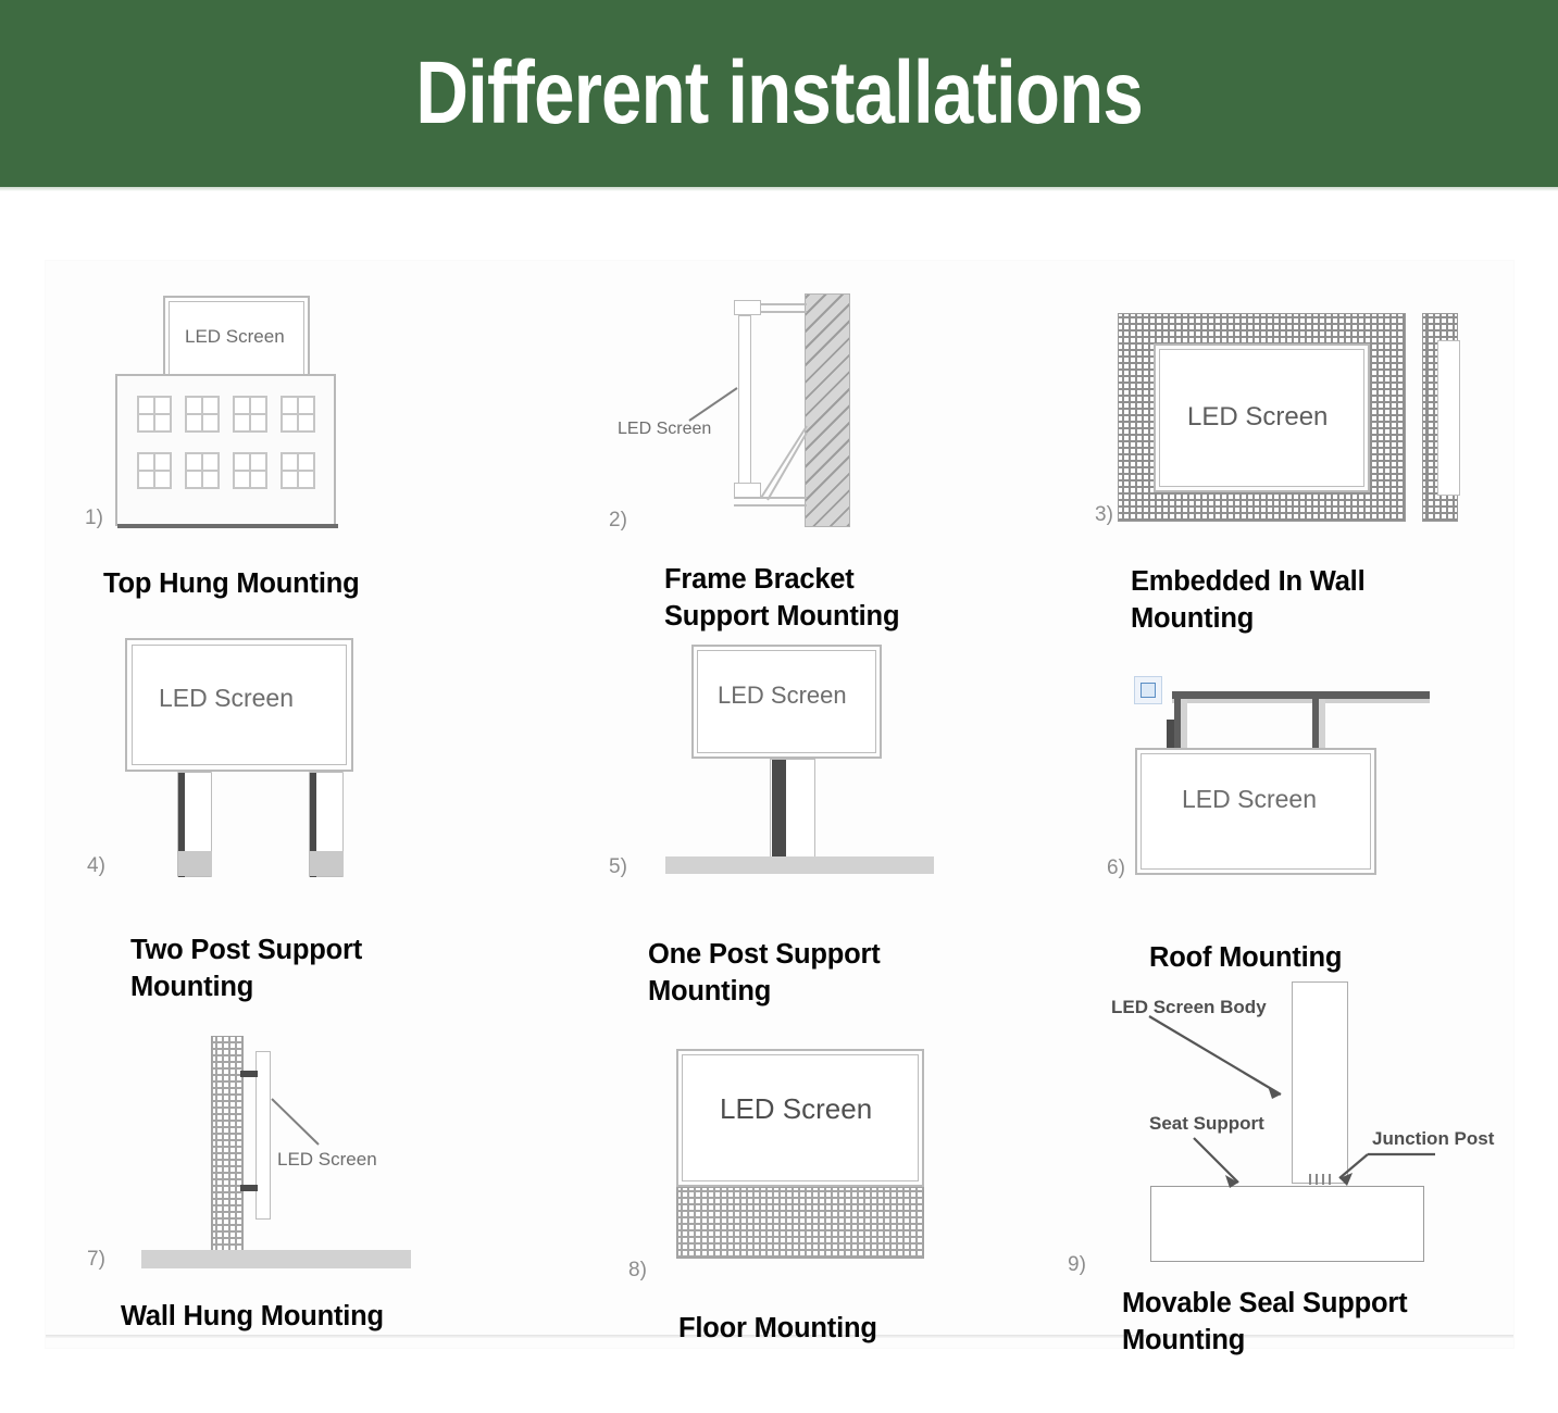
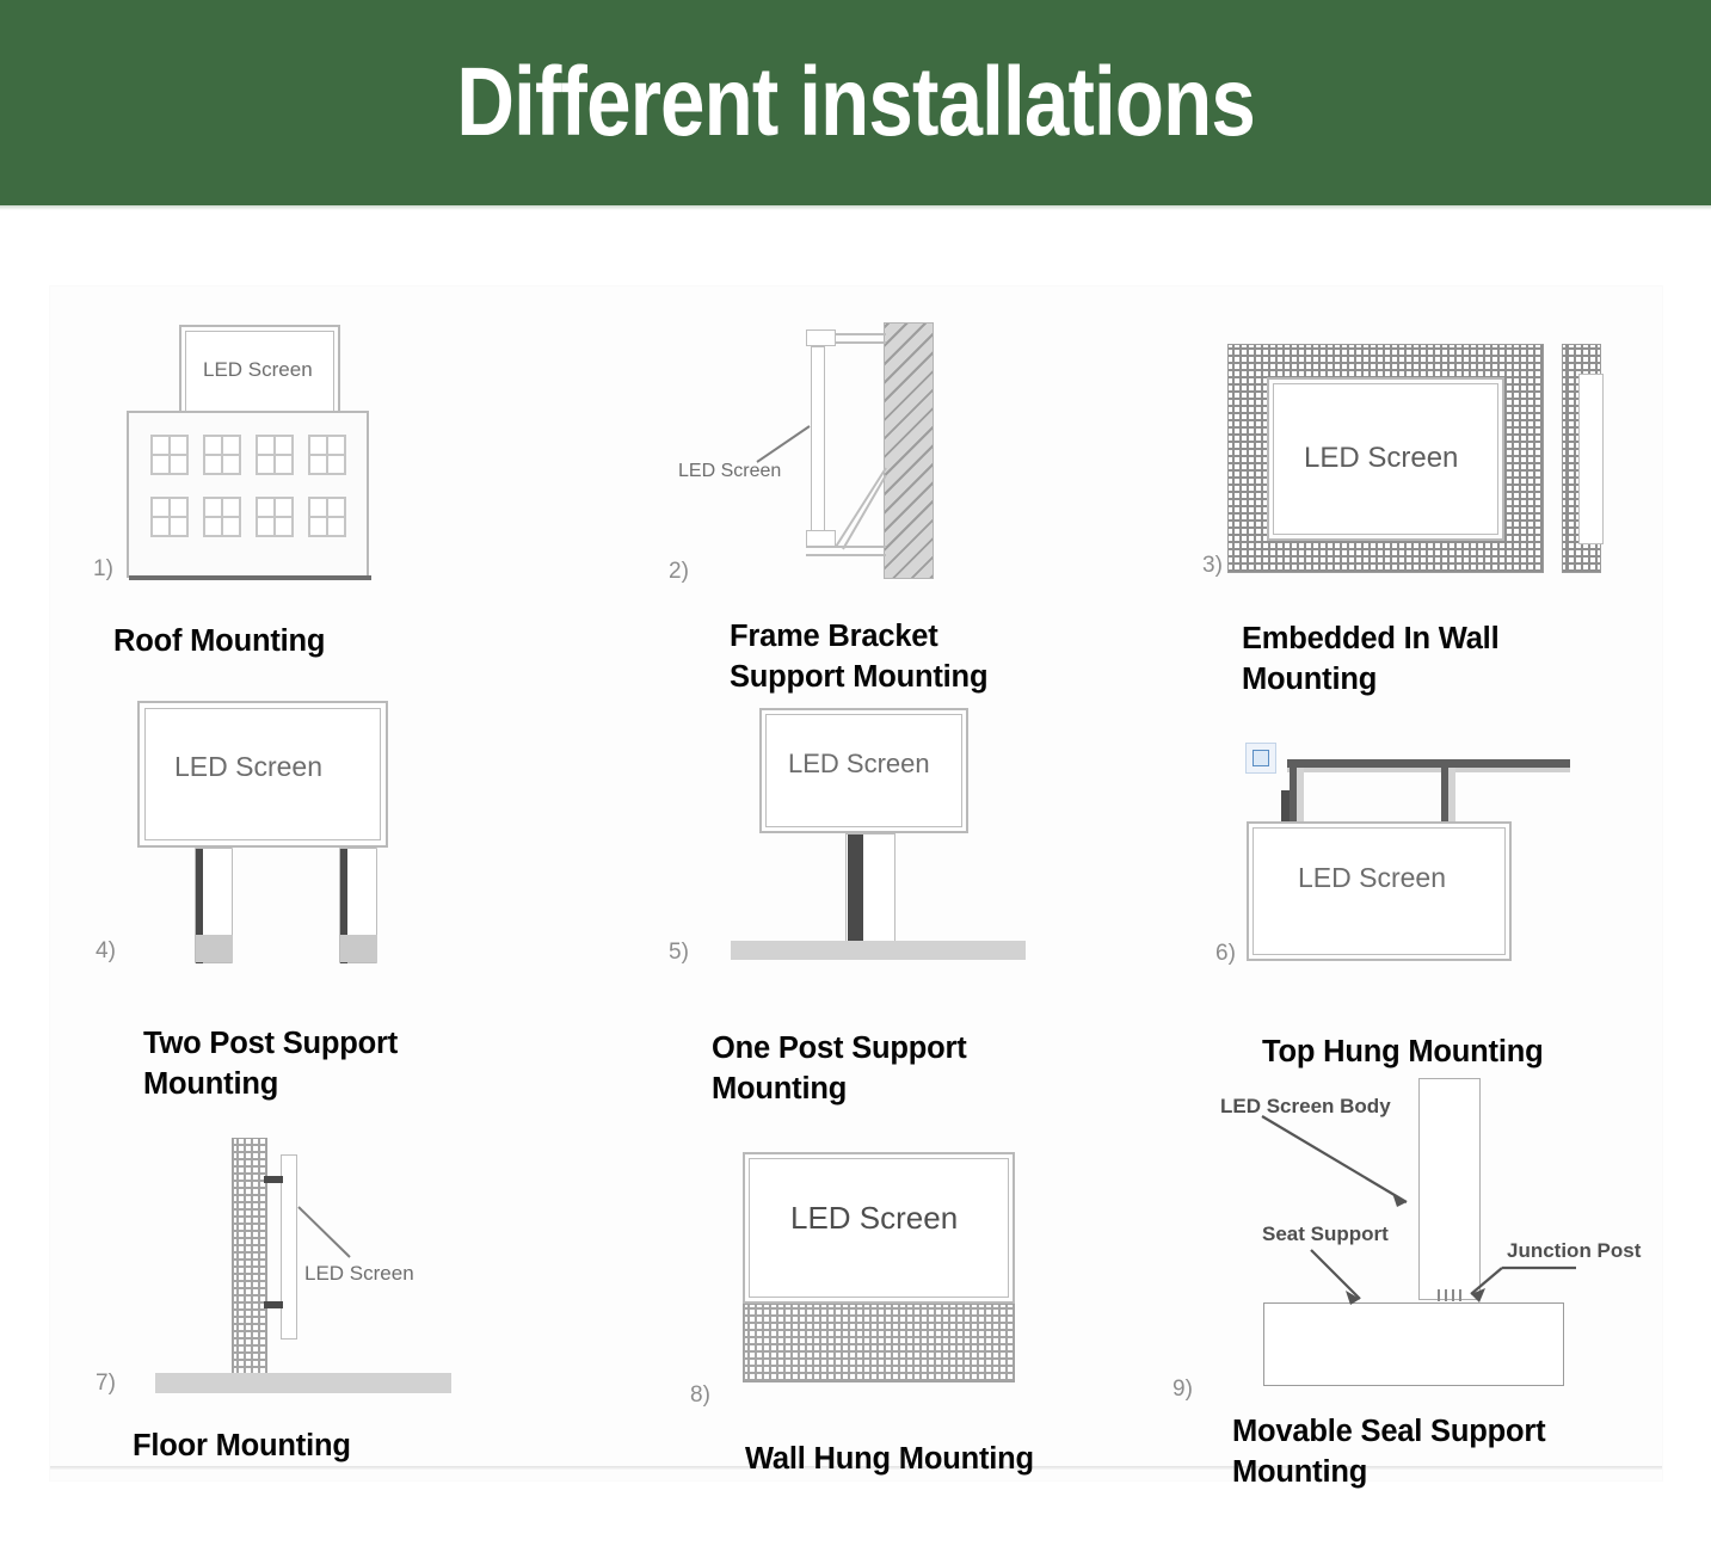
  Different installations
  LED Screen
  1)
- Top Hung Mounting
+ Roof Mounting
  LED Screen
  2)
  Frame Bracket
  Support Mounting
  LED Screen
  3)
  Embedded In Wall
  Mounting
  LED Screen
  4)
  Two Post Support
  Mounting
  LED Screen
  5)
  One Post Support
  Mounting
  LED Screen
  6)
- Roof Mounting
+ Top Hung Mounting
  LED Screen
  7)
- Wall Hung Mounting
+ Floor Mounting
  LED Screen
  8)
- Floor Mounting
+ Wall Hung Mounting
  LED Screen Body
  Seat Support
  Junction Post
  9)
  Movable Seal Support
  Mounting
